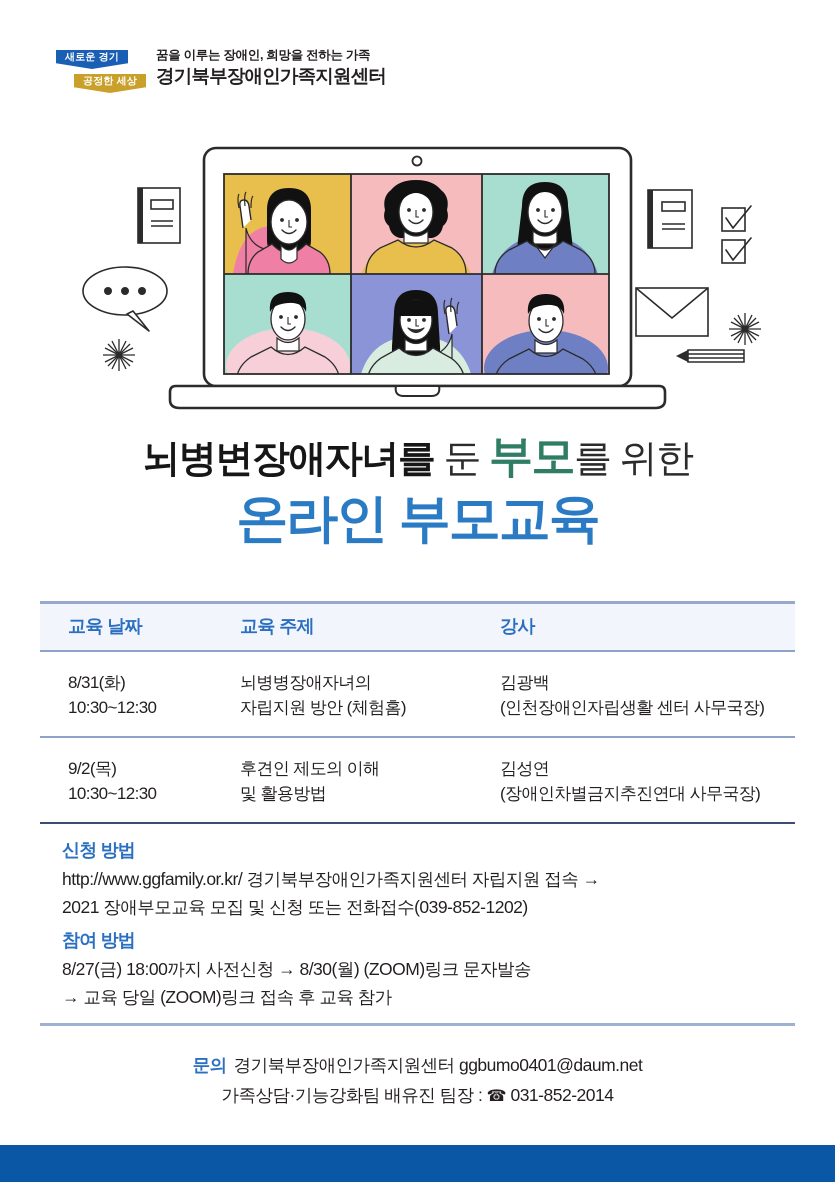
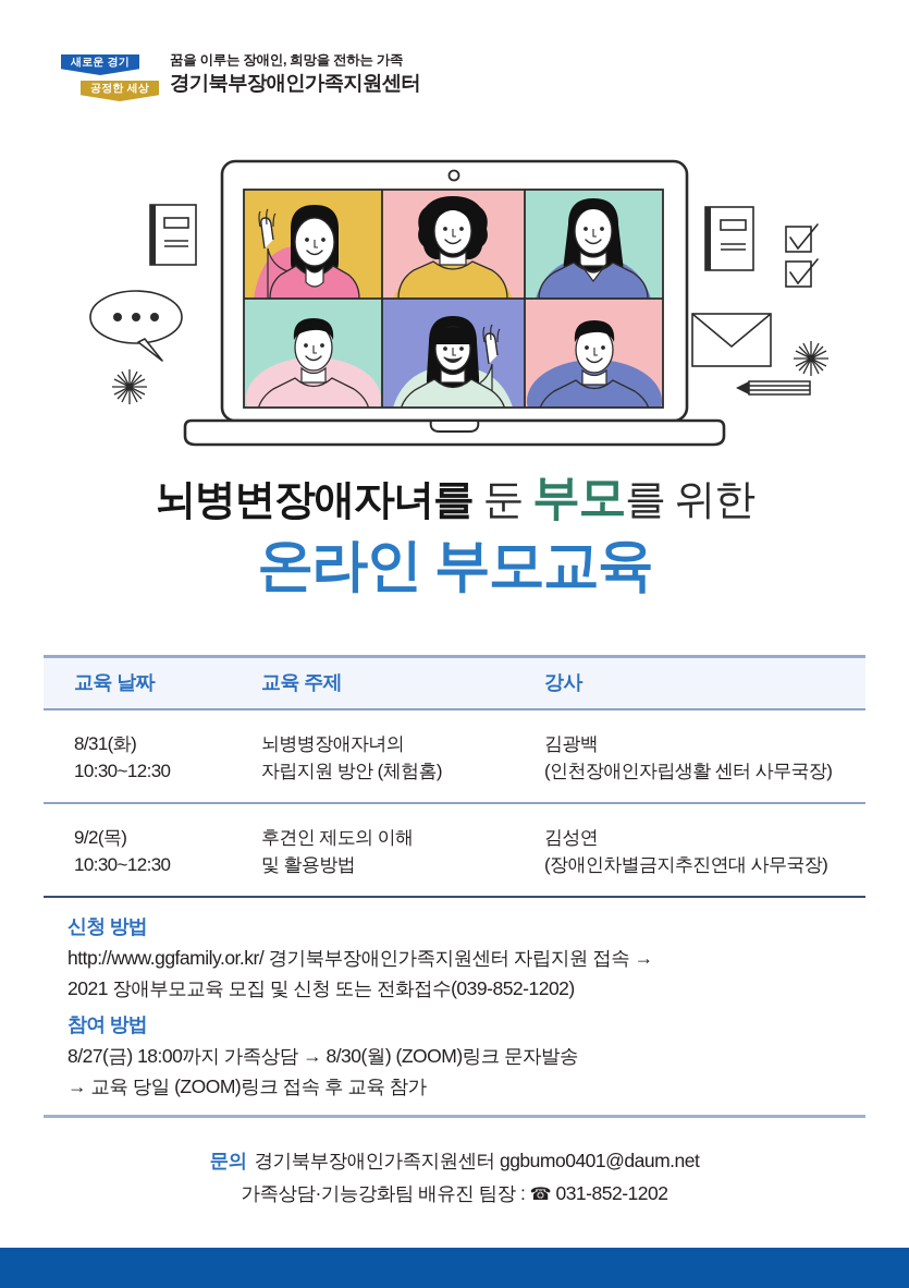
  새로운 경기
  공정한 세상
  꿈을 이루는 장애인, 희망을 전하는 가족
  경기북부장애인가족지원센터
  뇌병변장애자녀를 둔 부모를 위한
  온라인 부모교육
  교육 날짜
  교육 주제
  강사
  8/31(화)
  10:30~12:30
  뇌병병장애자녀의
  자립지원 방안 (체험홈)
  김광백
  (인천장애인자립생활 센터 사무국장)
  9/2(목)
  10:30~12:30
  후견인 제도의 이해
  및 활용방법
  김성연
  (장애인차별금지추진연대 사무국장)
  신청 방법
  http://www.ggfamily.or.kr/ 경기북부장애인가족지원센터 자립지원 접속 →
  2021 장애부모교육 모집 및 신청 또는 전화접수(039-852-1202)
  참여 방법
- 8/27(금) 18:00까지 사전신청 → 8/30(월) (ZOOM)링크 문자발송
+ 8/27(금) 18:00까지 가족상담 → 8/30(월) (ZOOM)링크 문자발송
  → 교육 당일 (ZOOM)링크 접속 후 교육 참가
  문의 경기북부장애인가족지원센터 ggbumo0401@daum.net
- 가족상담·기능강화팀 배유진 팀장 : ☎ 031-852-2014
+ 가족상담·기능강화팀 배유진 팀장 : ☎ 031-852-1202
